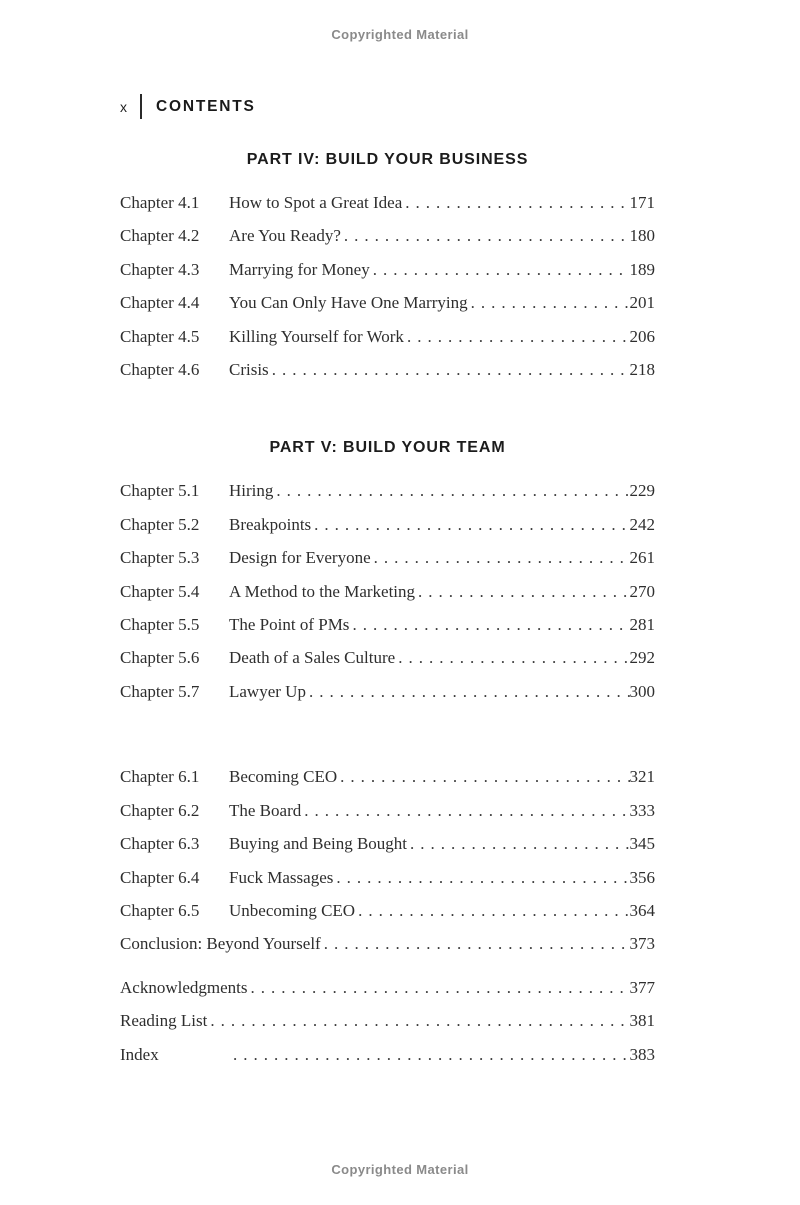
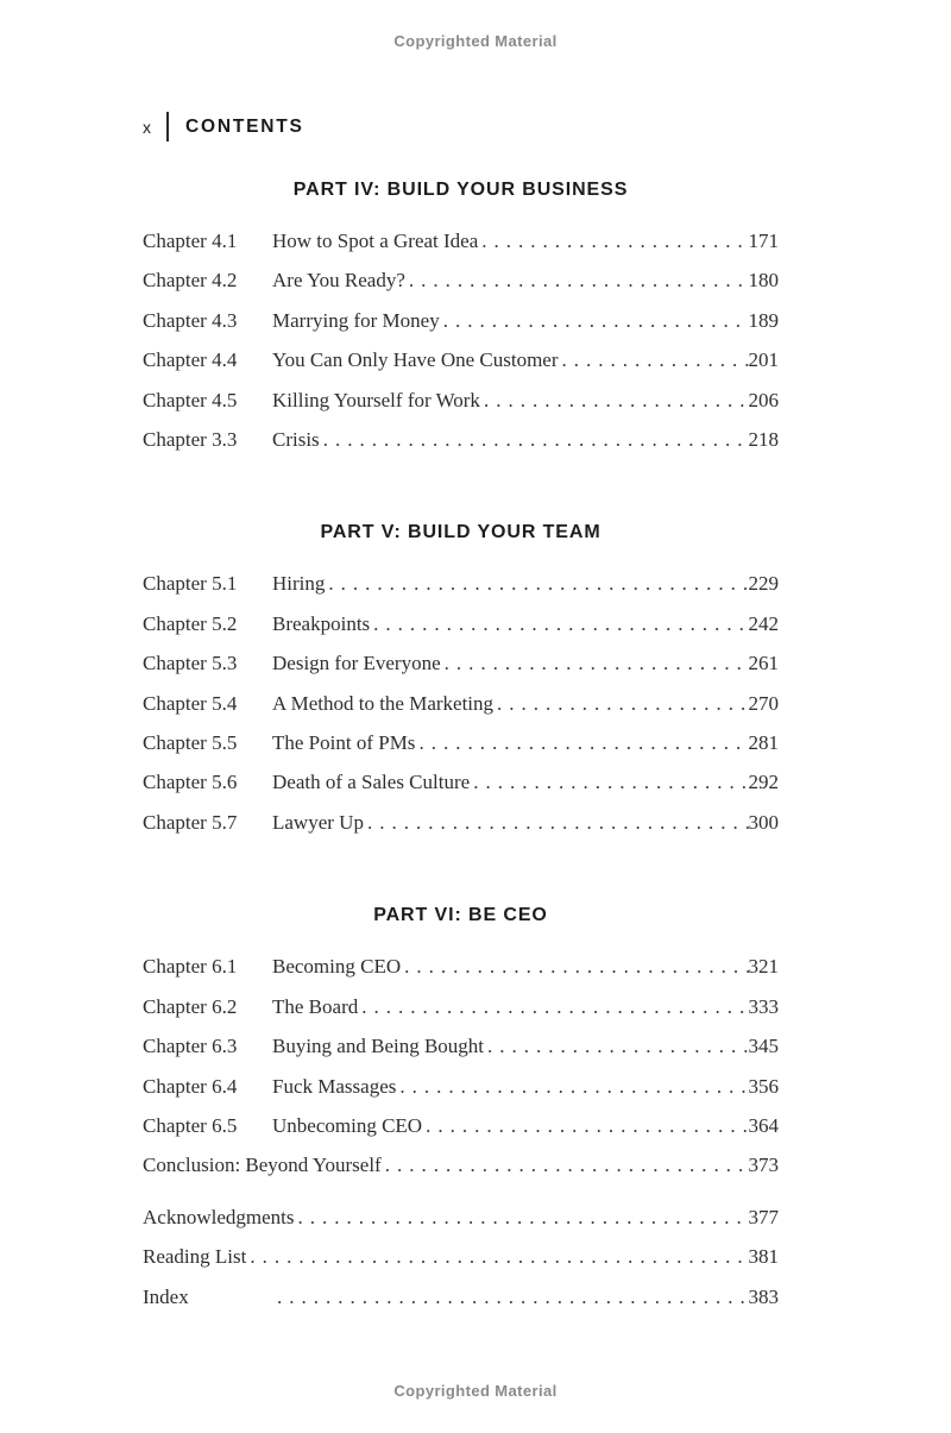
  Copyrighted Material
  x
  CONTENTS
  PART IV: BUILD YOUR BUSINESS
  Chapter 4.1
  How to Spot a Great Idea
  171
  Chapter 4.2
  Are You Ready?
  180
  Chapter 4.3
  Marrying for Money
  189
  Chapter 4.4
- You Can Only Have One Marrying
+ You Can Only Have One Customer
  201
  Chapter 4.5
  Killing Yourself for Work
  206
- Chapter 4.6
+ Chapter 3.3
  Crisis
  218
  PART V: BUILD YOUR TEAM
  Chapter 5.1
  Hiring
  229
  Chapter 5.2
  Breakpoints
  242
  Chapter 5.3
  Design for Everyone
  261
  Chapter 5.4
  A Method to the Marketing
  270
  Chapter 5.5
  The Point of PMs
  281
  Chapter 5.6
  Death of a Sales Culture
  292
  Chapter 5.7
  Lawyer Up
  300
+ PART VI: BE CEO
  Chapter 6.1
  Becoming CEO
  321
  Chapter 6.2
  The Board
  333
  Chapter 6.3
  Buying and Being Bought
  345
  Chapter 6.4
  Fuck Massages
  356
  Chapter 6.5
  Unbecoming CEO
  364
  Conclusion: Beyond Yourself
  373
  Acknowledgments
  377
  Reading List
  381
  Index
  383
  Copyrighted Material
